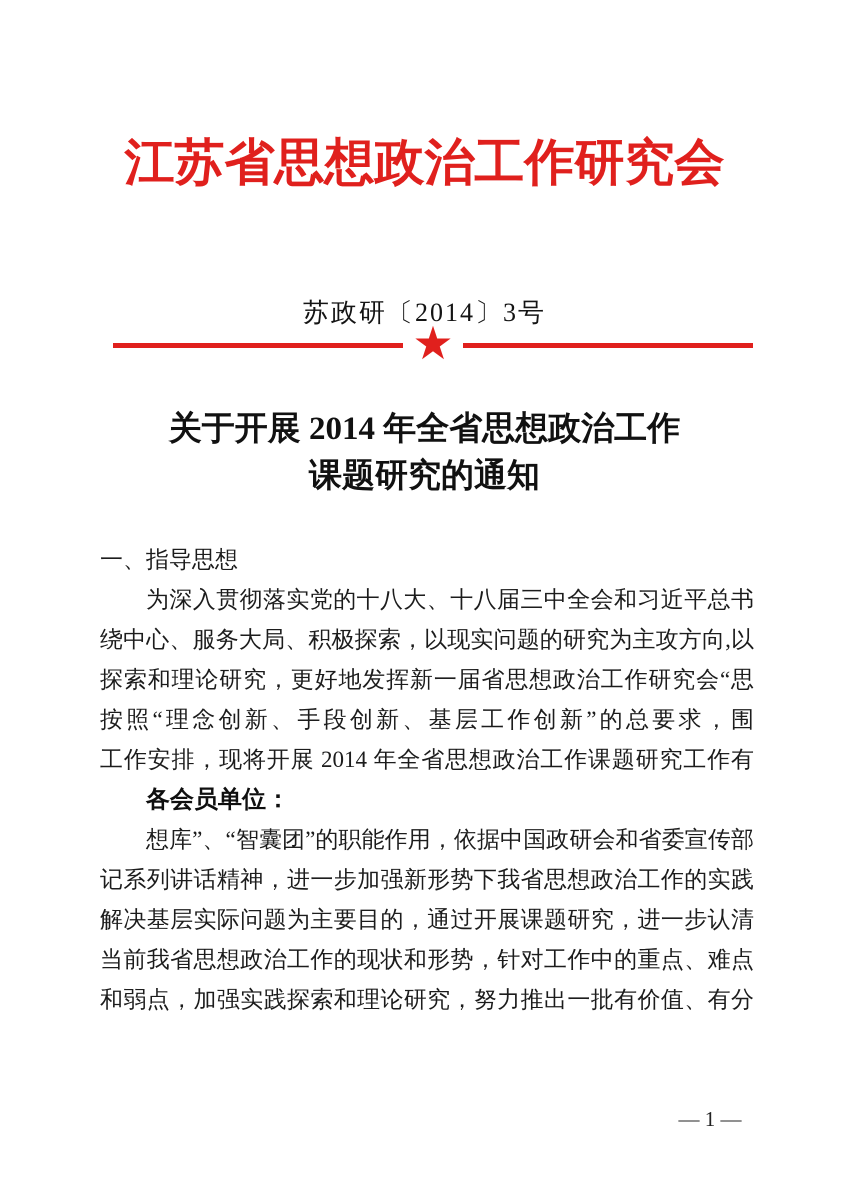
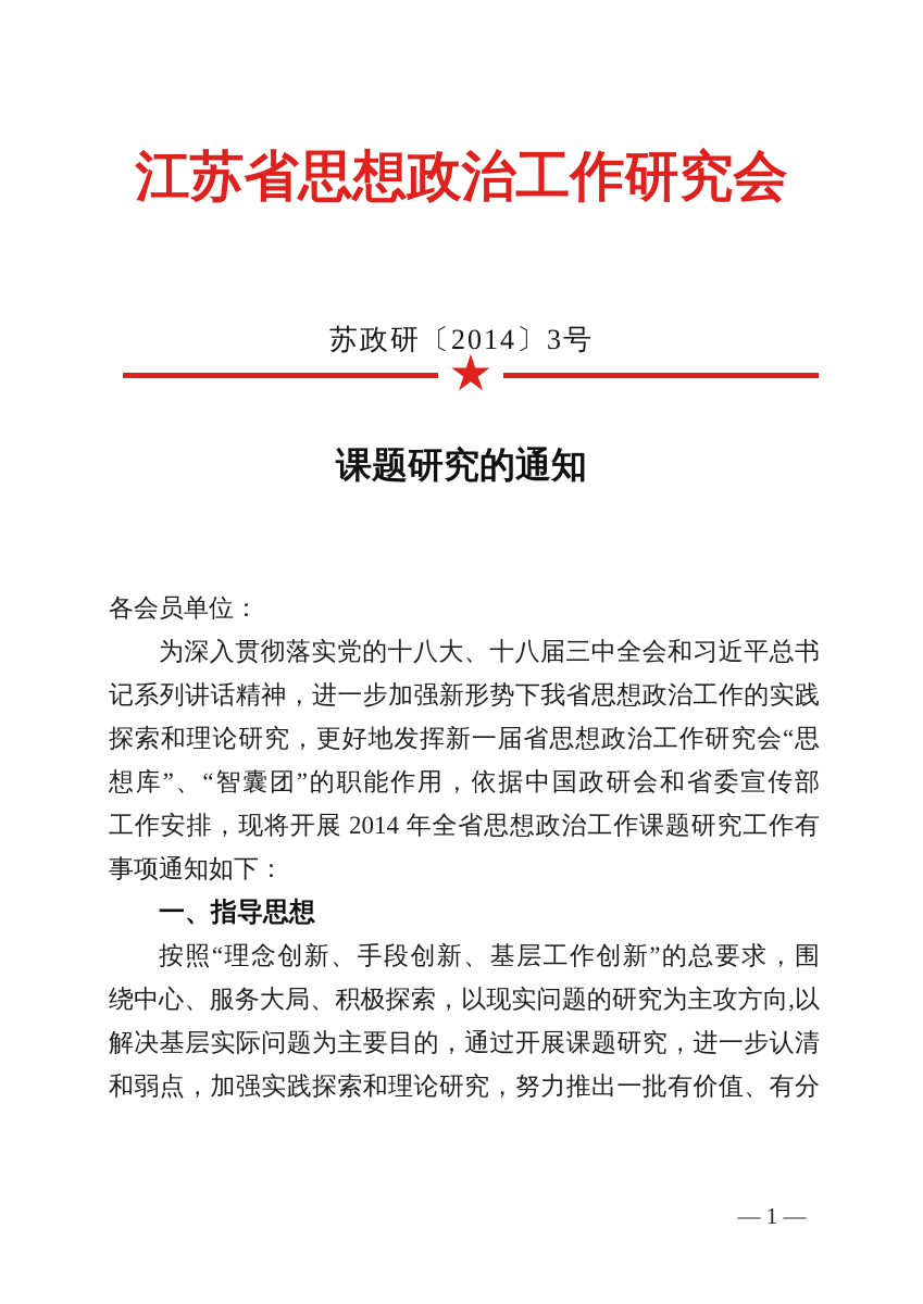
  江苏省思想政治工作研究会
  苏政研〔2014〕3号
  ★
- 关于开展 2014 年全省思想政治工作
  课题研究的通知
- 一、指导思想
+ 各会员单位：
  为深入贯彻落实党的十八大、十八届三中全会和习近平总书
- 绕中心、服务大局、积极探索，以现实问题的研究为主攻方向,以
+ 记系列讲话精神，进一步加强新形势下我省思想政治工作的实践
  探索和理论研究，更好地发挥新一届省思想政治工作研究会“思
- 按照“理念创新、手段创新、基层工作创新”的总要求，围
+ 想库”、“智囊团”的职能作用，依据中国政研会和省委宣传部
  工作安排，现将开展 2014 年全省思想政治工作课题研究工作有
+ 事项通知如下：
- 各会员单位：
+ 一、指导思想
- 想库”、“智囊团”的职能作用，依据中国政研会和省委宣传部
+ 按照“理念创新、手段创新、基层工作创新”的总要求，围
- 记系列讲话精神，进一步加强新形势下我省思想政治工作的实践
+ 绕中心、服务大局、积极探索，以现实问题的研究为主攻方向,以
  解决基层实际问题为主要目的，通过开展课题研究，进一步认清
- 当前我省思想政治工作的现状和形势，针对工作中的重点、难点
  和弱点，加强实践探索和理论研究，努力推出一批有价值、有分
  — 1 —
